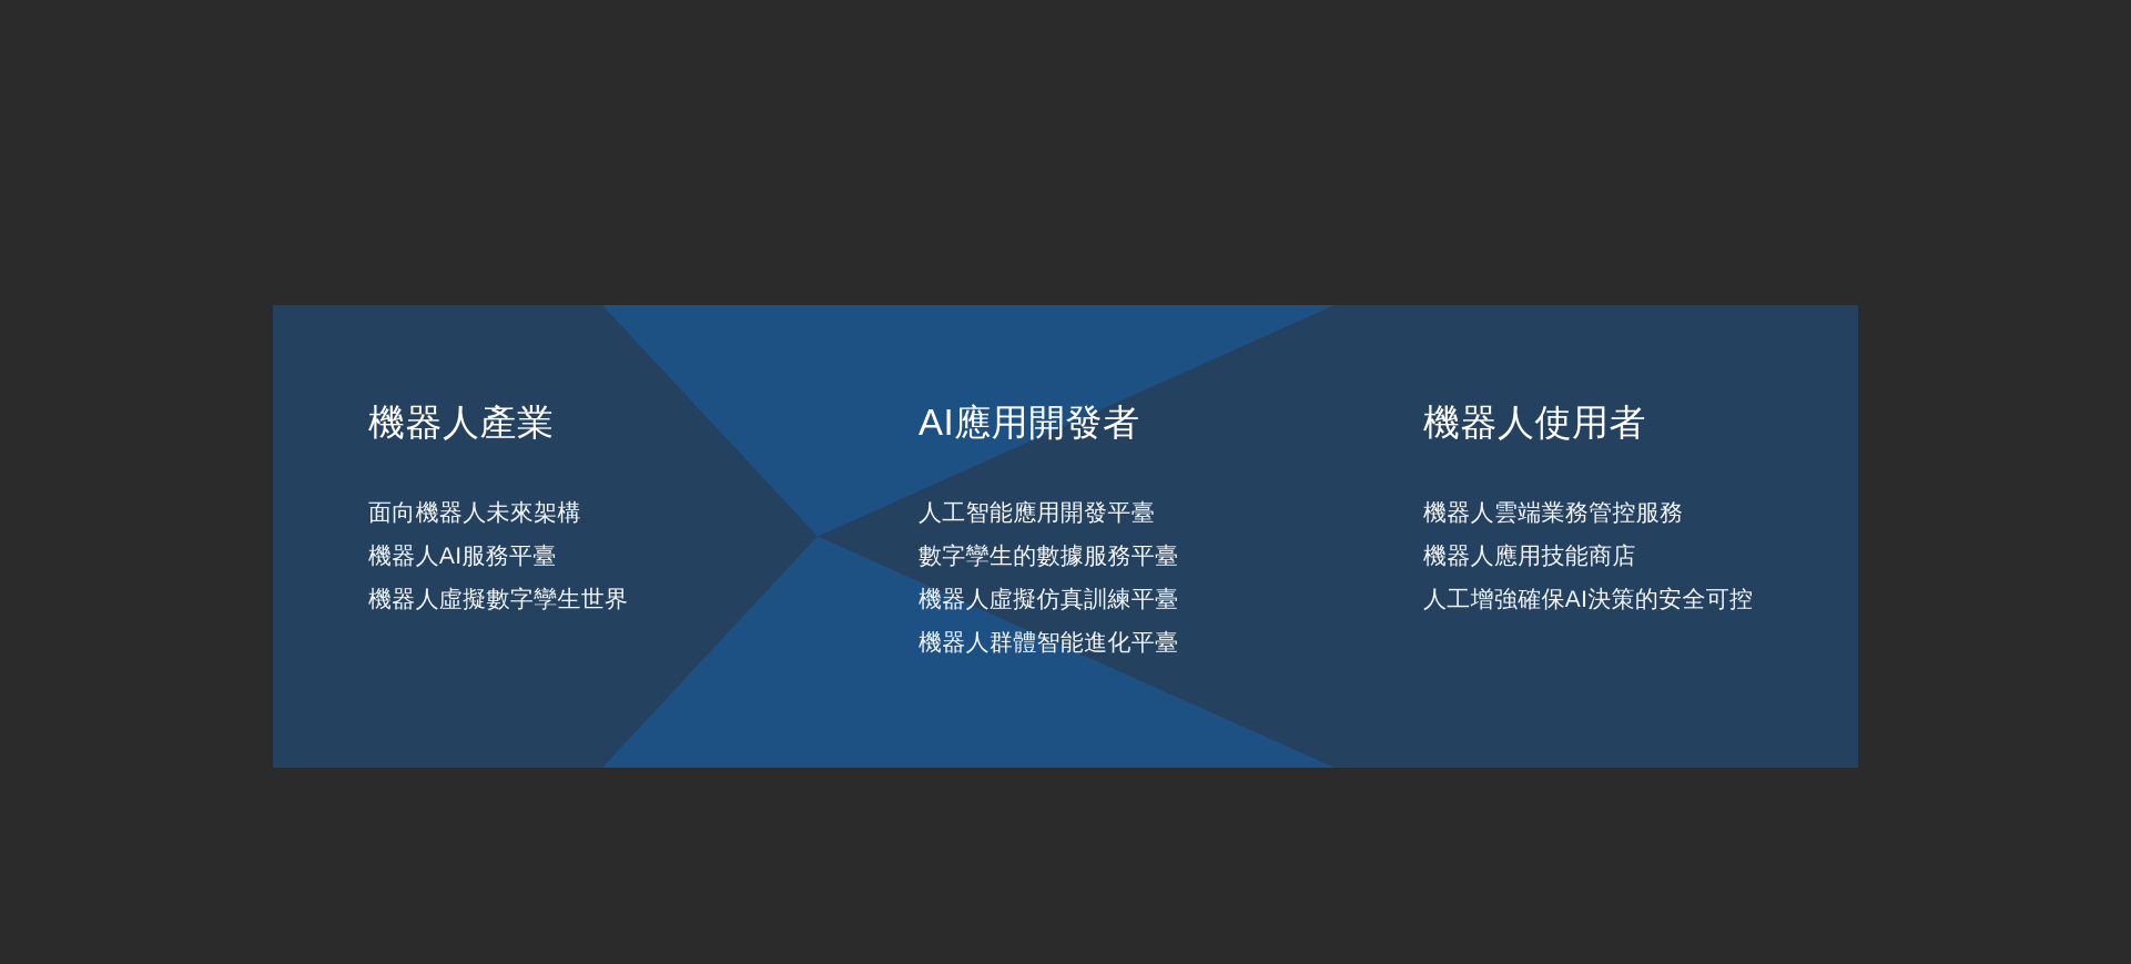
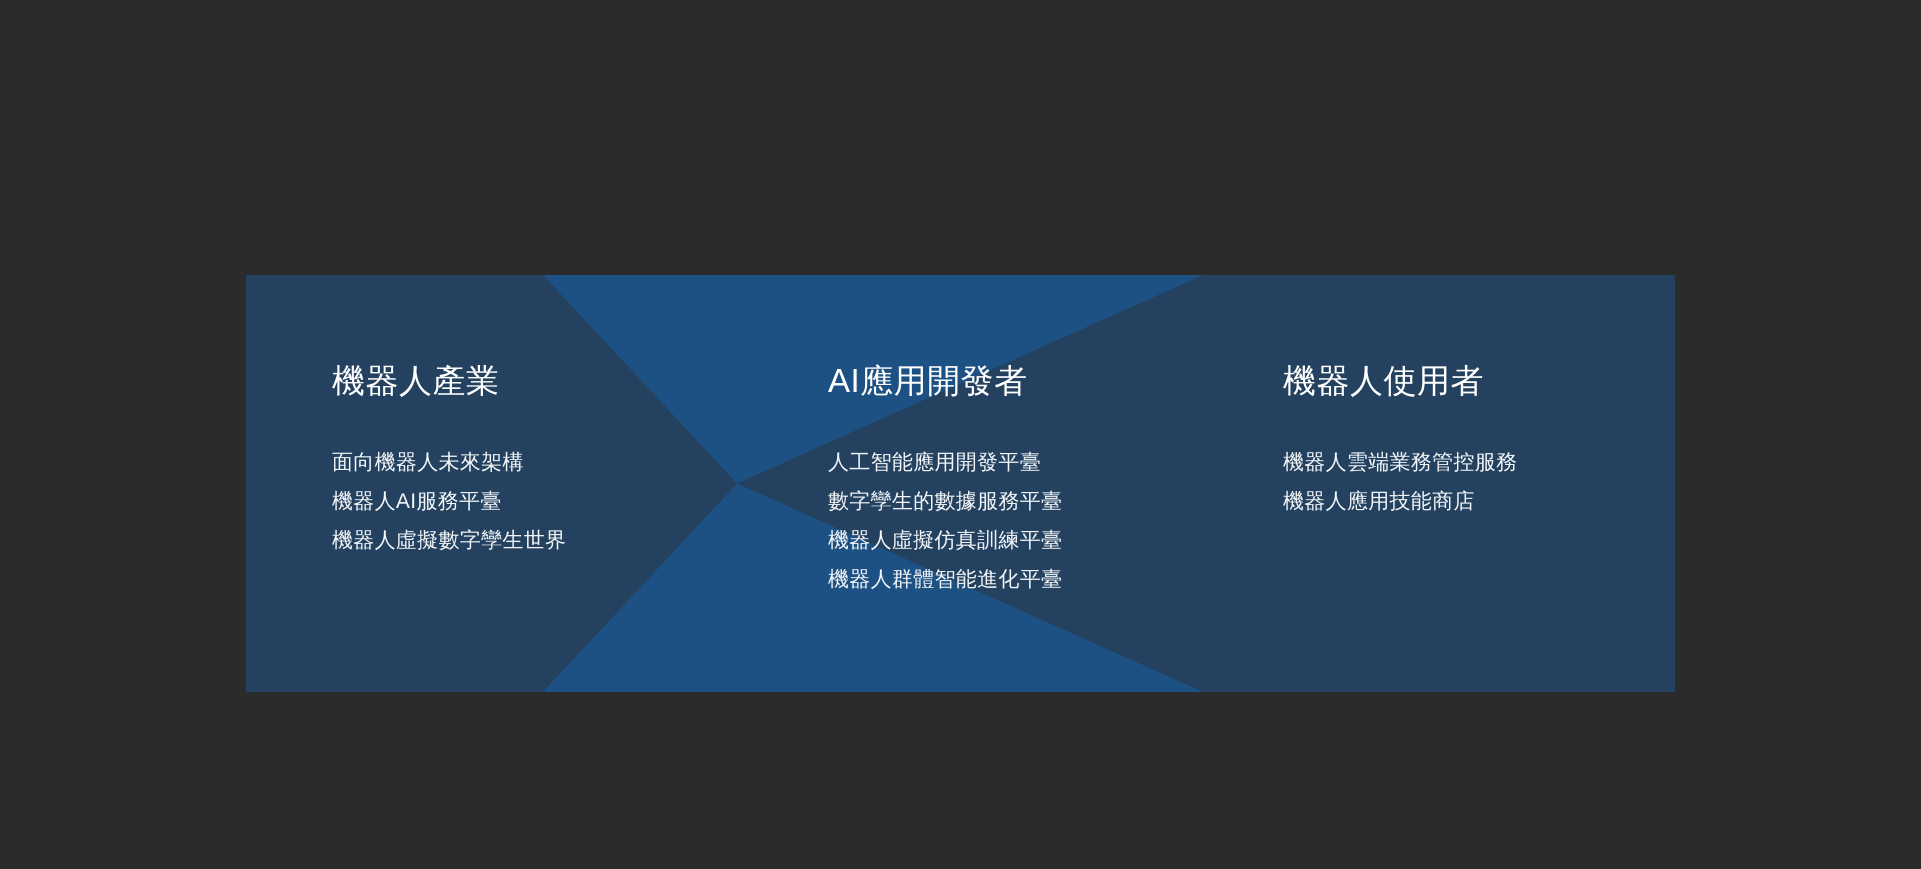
  機器人產業
  面向機器人未來架構
  機器人AI服務平臺
  機器人虛擬數字孿生世界
  AI應用開發者
  人工智能應用開發平臺
  數字孿生的數據服務平臺
  機器人虛擬仿真訓練平臺
  機器人群體智能進化平臺
  機器人使用者
  機器人雲端業務管控服務
  機器人應用技能商店
- 人工增強確保AI決策的安全可控
